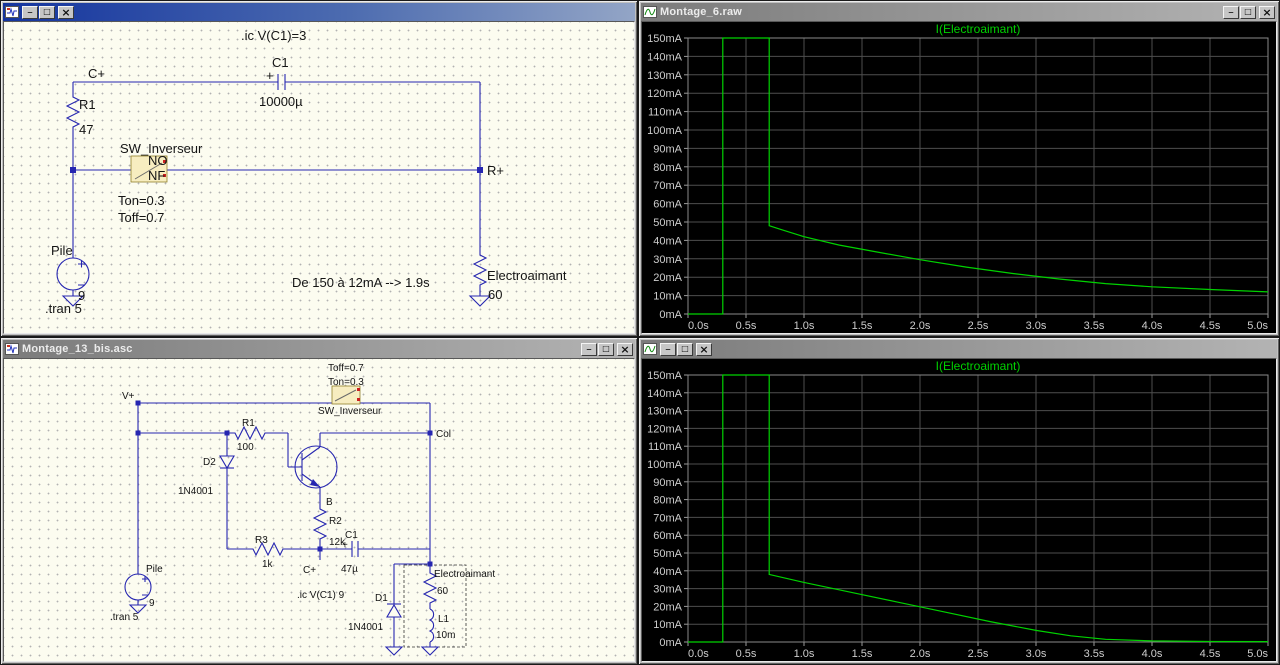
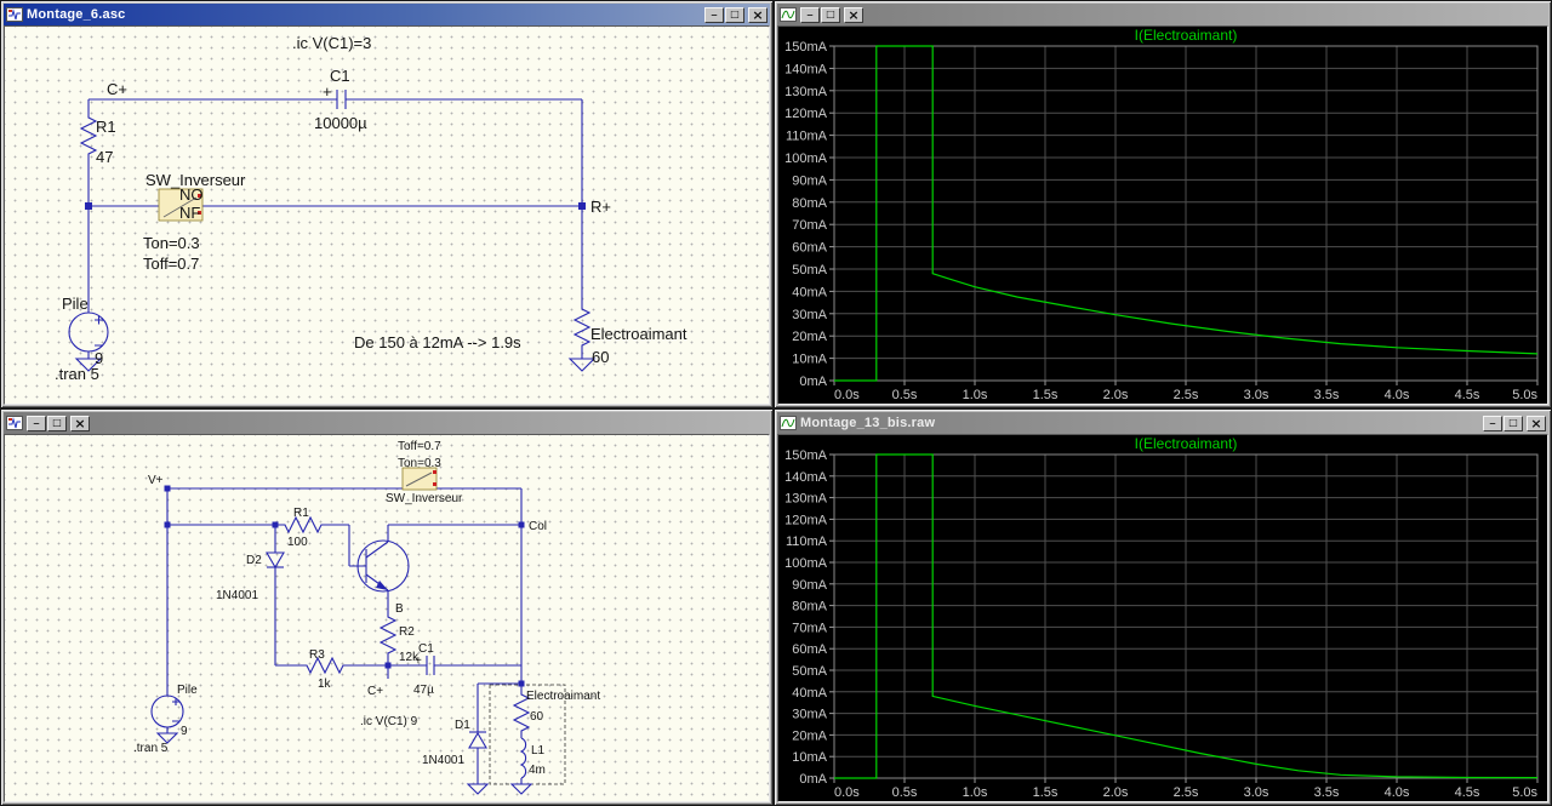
+ Montage_6.asc
  _
  □
  ×
  NO
  NF
  .ic V(C1)=3
  C+
  C1
  +
  10000µ
  R1
  47
  SW_Inverseur
  Ton=0.3
  Toff=0.7
  Pile
  9
  .tran 5
  R+
  Electroaimant
  60
  De 150 à 12mA --> 1.9s
- Montage_6.raw
  _
  □
  ×
  150mA
  140mA
  130mA
  120mA
  110mA
  100mA
  90mA
  80mA
  70mA
  60mA
  50mA
  40mA
  30mA
  20mA
  10mA
  0mA
  0.0s
  0.5s
  1.0s
  1.5s
  2.0s
  2.5s
  3.0s
  3.5s
  4.0s
  4.5s
  5.0s
  I(Electroaimant)
- Montage_13_bis.asc
  _
  □
  ×
  Toff=0.7
  Ton=0.3
  SW_Inverseur
  V+
  R1
  100
  Col
  D2
  1N4001
  B
  R2
  12k
  R3
  1k
  C1
  +
  47µ
  C+
  .ic V(C1) 9
  Pile
  9
  .tran 5
  Electroaimant
  60
  L1
- 10m
+ 4m
  D1
  1N4001
+ Montage_13_bis.raw
  _
  □
  ×
  150mA
  140mA
  130mA
  120mA
  110mA
  100mA
  90mA
  80mA
  70mA
  60mA
  50mA
  40mA
  30mA
  20mA
  10mA
  0mA
  0.0s
  0.5s
  1.0s
  1.5s
  2.0s
  2.5s
  3.0s
  3.5s
  4.0s
  4.5s
  5.0s
  I(Electroaimant)
